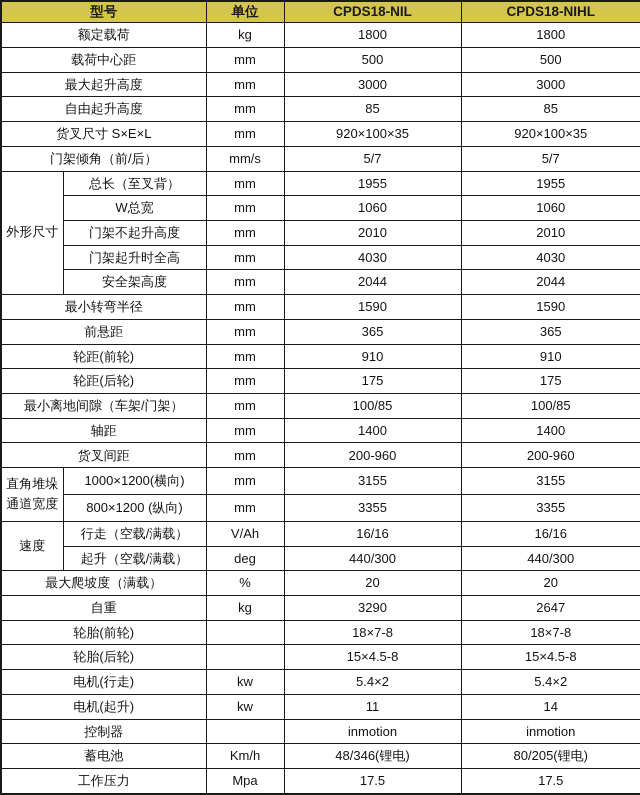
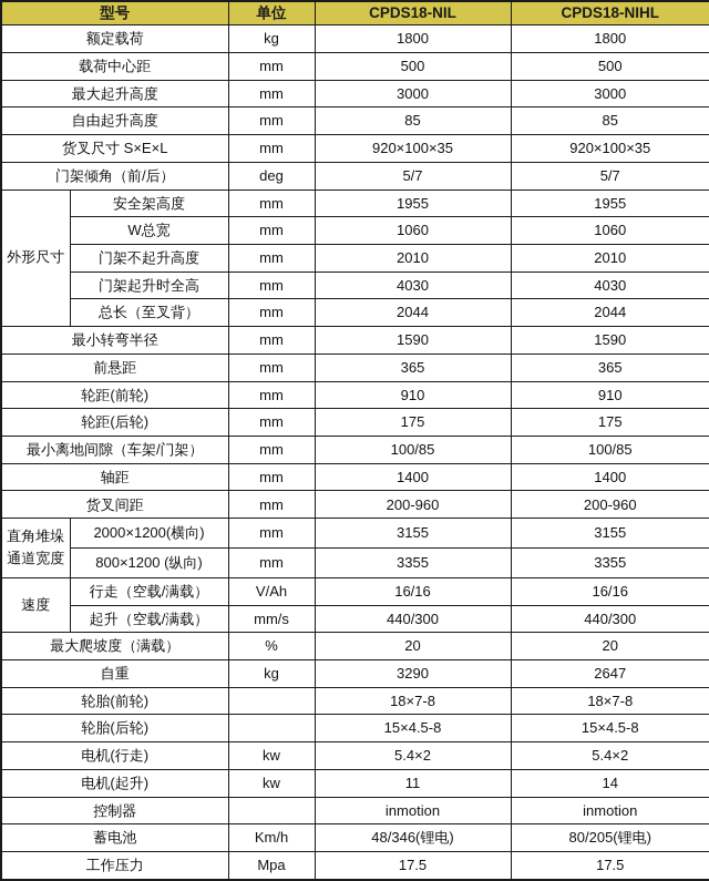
  型号	单位	CPDS18-NIL	CPDS18-NIHL
  额定载荷	kg	1800	1800
  载荷中心距	mm	500	500
  最大起升高度	mm	3000	3000
  自由起升高度	mm	85	85
  货叉尺寸 S×E×L	mm	920×100×35	920×100×35
- 门架倾角（前/后）	mm/s	5/7	5/7
+ 门架倾角（前/后）	deg	5/7	5/7
- 外形尺寸	总长（至叉背）	mm	1955	1955
+ 外形尺寸	安全架高度	mm	1955	1955
  W总宽	mm	1060	1060
  门架不起升高度	mm	2010	2010
  门架起升时全高	mm	4030	4030
- 安全架高度	mm	2044	2044
+ 总长（至叉背）	mm	2044	2044
  最小转弯半径	mm	1590	1590
  前悬距	mm	365	365
  轮距(前轮)	mm	910	910
  轮距(后轮)	mm	175	175
  最小离地间隙（车架/门架）	mm	100/85	100/85
  轴距	mm	1400	1400
  货叉间距	mm	200-960	200-960
- 直角堆垛通道宽度	1000×1200(横向)	mm	3155	3155
+ 直角堆垛通道宽度	2000×1200(横向)	mm	3155	3155
  800×1200 (纵向)	mm	3355	3355
  速度	行走（空载/满载）	V/Ah	16/16	16/16
- 起升（空载/满载）	deg	440/300	440/300
+ 起升（空载/满载）	mm/s	440/300	440/300
  最大爬坡度（满载）	%	20	20
  自重	kg	3290	2647
  轮胎(前轮)		18×7-8	18×7-8
  轮胎(后轮)		15×4.5-8	15×4.5-8
  电机(行走)	kw	5.4×2	5.4×2
  电机(起升)	kw	11	14
  控制器		inmotion	inmotion
  蓄电池	Km/h	48/346(锂电)	80/205(锂电)
  工作压力	Mpa	17.5	17.5
